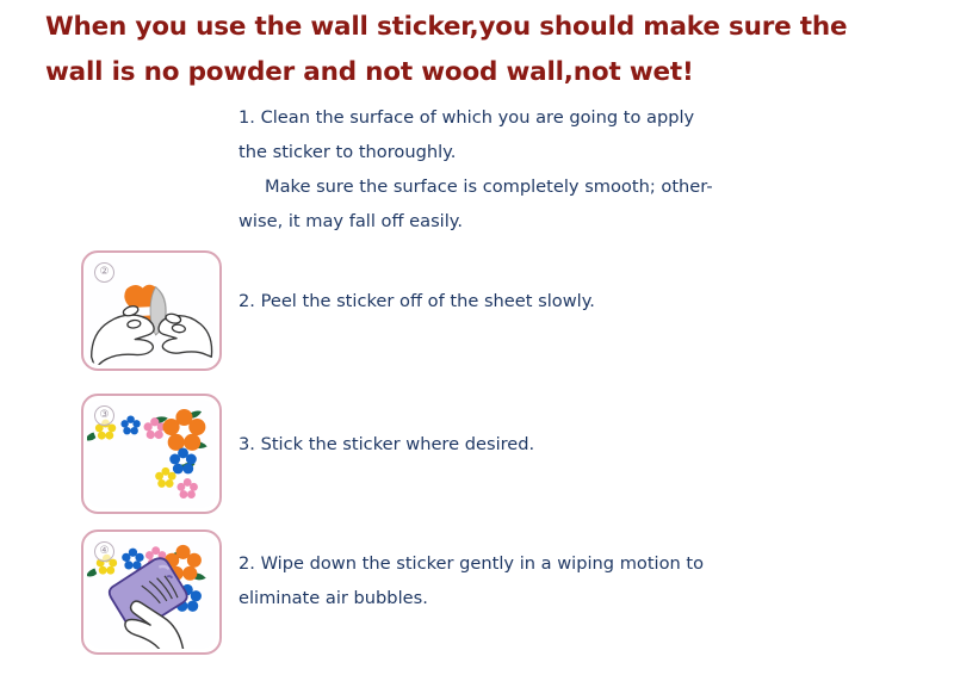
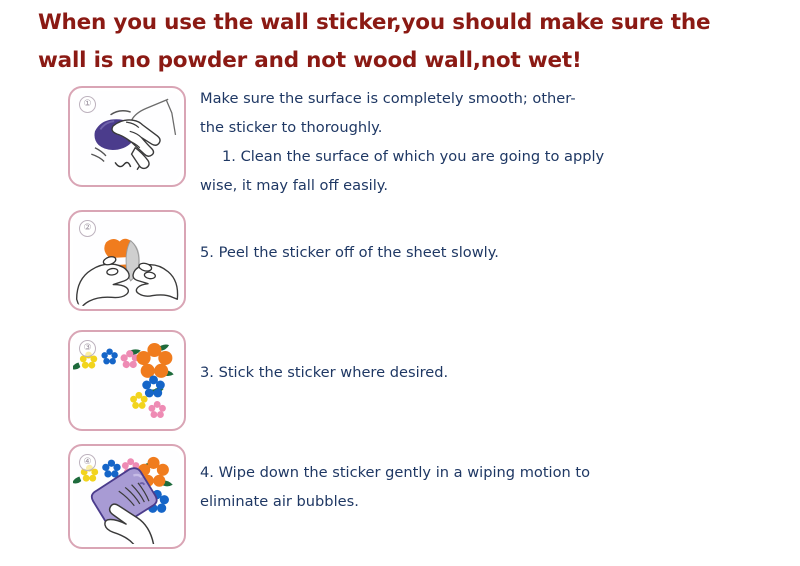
  When you use the wall sticker,you should make sure the
  wall is no powder and not wood wall,not wet!
+ ①
- 1. Clean the surface of which you are going to apply
+ Make sure the surface is completely smooth; other-
  the sticker to thoroughly.
- Make sure the surface is completely smooth; other-
+ 1. Clean the surface of which you are going to apply
  wise, it may fall off easily.
  ②
- 2. Peel the sticker off of the sheet slowly.
+ 5. Peel the sticker off of the sheet slowly.
  ③
  3. Stick the sticker where desired.
  ④
- 2. Wipe down the sticker gently in a wiping motion to
+ 4. Wipe down the sticker gently in a wiping motion to
  eliminate air bubbles.
